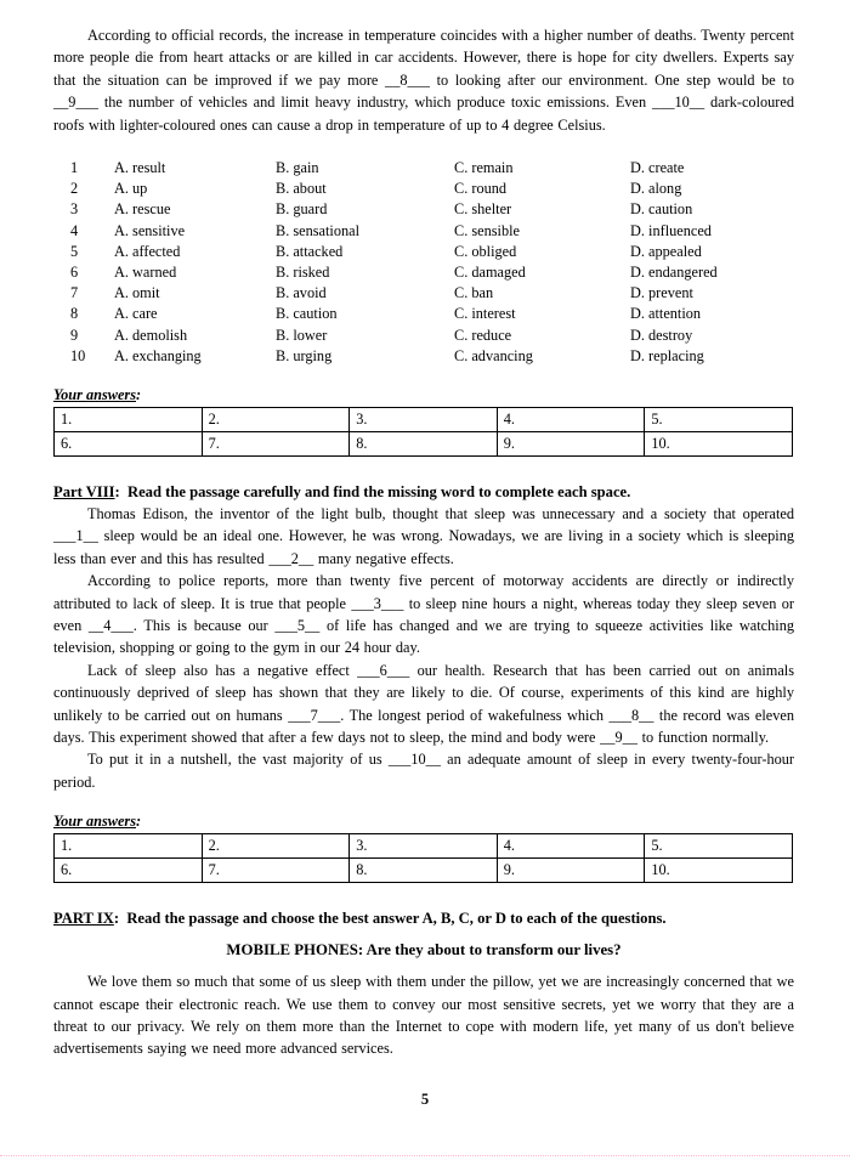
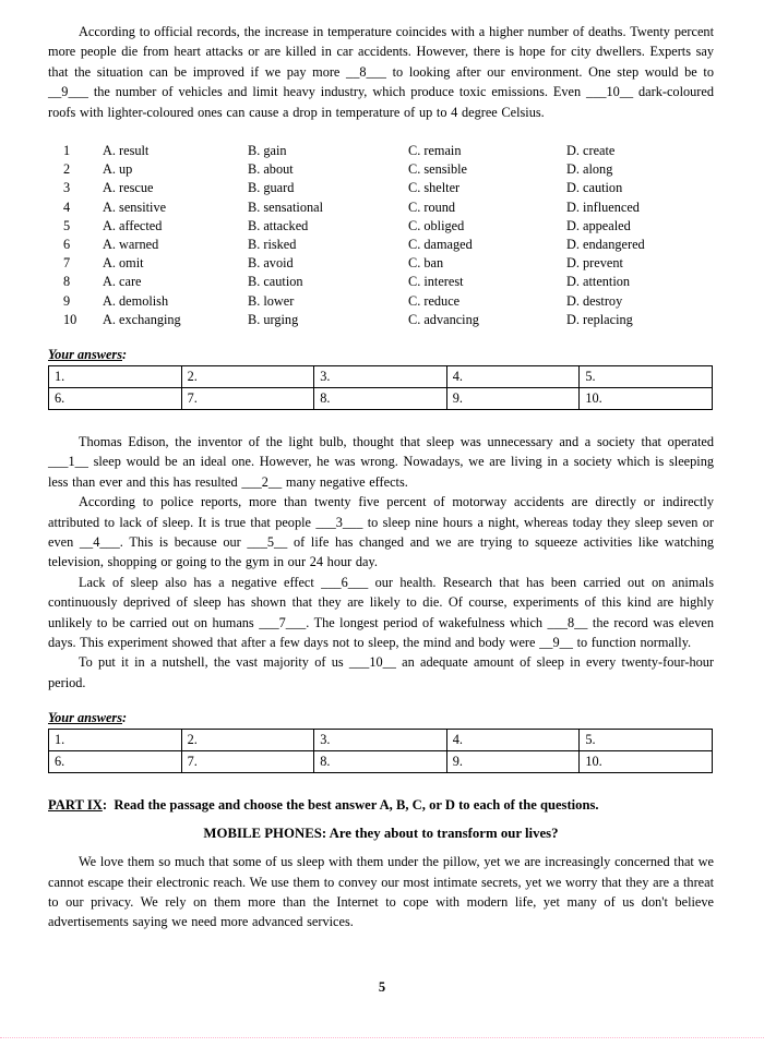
  According to official records, the increase in temperature coincides with a higher number of deaths. Twenty percent more people die from heart attacks or are killed in car accidents. However, there is hope for city dwellers. Experts say that the situation can be improved if we pay more __8___ to looking after our environment. One step would be to __9___ the number of vehicles and limit heavy industry, which produce toxic emissions. Even ___10__ dark-coloured roofs with lighter-coloured ones can cause a drop in temperature of up to 4 degree Celsius.
  1
  A. result
  B. gain
  C. remain
  D. create
  2
  A. up
  B. about
- C. round
+ C. sensible
  D. along
  3
  A. rescue
  B. guard
  C. shelter
  D. caution
  4
  A. sensitive
  B. sensational
- C. sensible
+ C. round
  D. influenced
  5
  A. affected
  B. attacked
  C. obliged
  D. appealed
  6
  A. warned
  B. risked
  C. damaged
  D. endangered
  7
  A. omit
  B. avoid
  C. ban
  D. prevent
  8
  A. care
  B. caution
  C. interest
  D. attention
  9
  A. demolish
  B. lower
  C. reduce
  D. destroy
  10
  A. exchanging
  B. urging
  C. advancing
  D. replacing
  Your answers:
  1.	2.	3.	4.	5.
  6.	7.	8.	9.	10.
- Part VIII: Read the passage carefully and find the missing word to complete each space.
  Thomas Edison, the inventor of the light bulb, thought that sleep was unnecessary and a society that operated ___1__ sleep would be an ideal one. However, he was wrong. Nowadays, we are living in a society which is sleeping less than ever and this has resulted ___2__ many negative effects.
  According to police reports, more than twenty five percent of motorway accidents are directly or indirectly attributed to lack of sleep. It is true that people ___3___ to sleep nine hours a night, whereas today they sleep seven or even __4___. This is because our ___5__ of life has changed and we are trying to squeeze activities like watching television, shopping or going to the gym in our 24 hour day.
  Lack of sleep also has a negative effect ___6___ our health. Research that has been carried out on animals continuously deprived of sleep has shown that they are likely to die. Of course, experiments of this kind are highly unlikely to be carried out on humans ___7___. The longest period of wakefulness which ___8__ the record was eleven days. This experiment showed that after a few days not to sleep, the mind and body were __9__ to function normally.
  To put it in a nutshell, the vast majority of us ___10__ an adequate amount of sleep in every twenty-four-hour period.
  Your answers:
  1.	2.	3.	4.	5.
  6.	7.	8.	9.	10.
  PART IX: Read the passage and choose the best answer A, B, C, or D to each of the questions.
  MOBILE PHONES: Are they about to transform our lives?
- We love them so much that some of us sleep with them under the pillow, yet we are increasingly concerned that we cannot escape their electronic reach. We use them to convey our most sensitive secrets, yet we worry that they are a threat to our privacy. We rely on them more than the Internet to cope with modern life, yet many of us don't believe advertisements saying we need more advanced services.
+ We love them so much that some of us sleep with them under the pillow, yet we are increasingly concerned that we cannot escape their electronic reach. We use them to convey our most intimate secrets, yet we worry that they are a threat to our privacy. We rely on them more than the Internet to cope with modern life, yet many of us don't believe advertisements saying we need more advanced services.
  5
